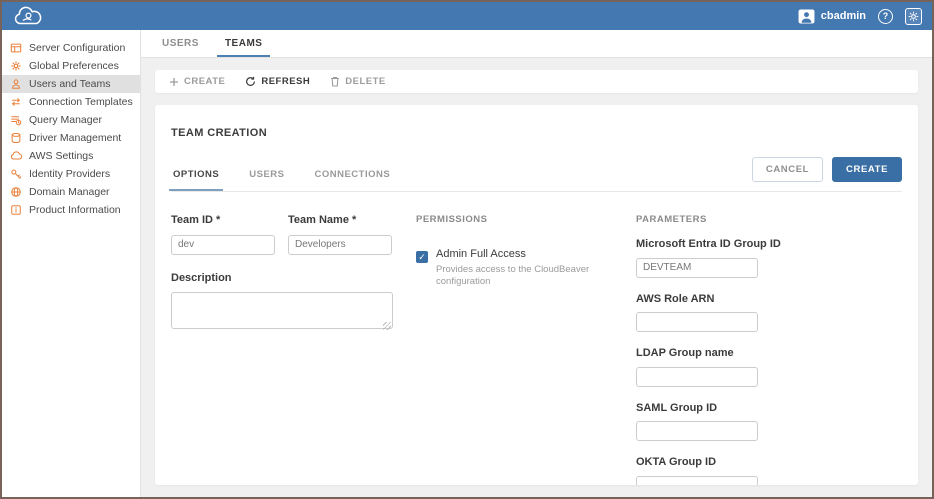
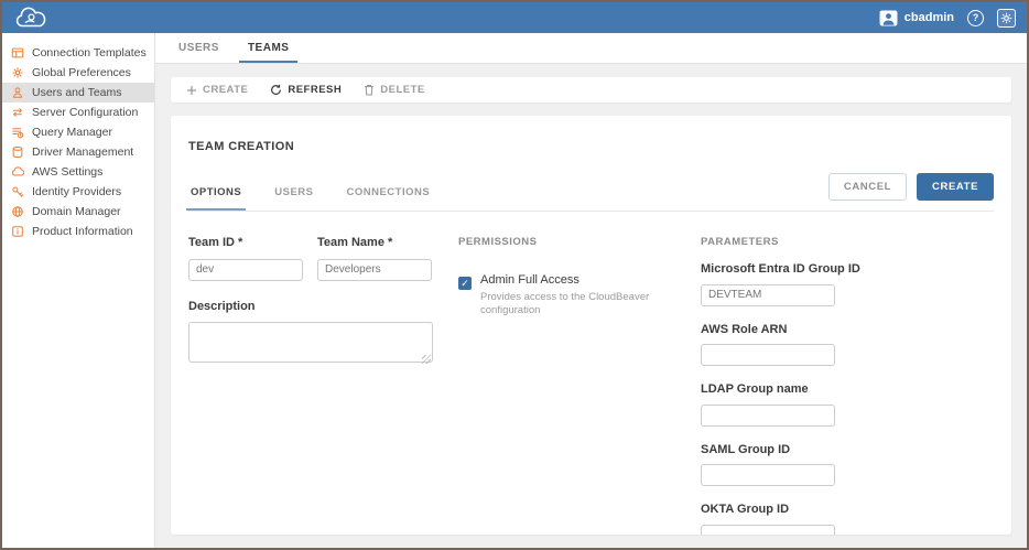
  cbadmin
  ?
- Server Configuration
+ Connection Templates
  Global Preferences
  Users and Teams
- Connection Templates
+ Server Configuration
  Query Manager
  Driver Management
  AWS Settings
  Identity Providers
  Domain Manager
  Product Information
  USERS
  TEAMS
  CREATE
  REFRESH
  DELETE
  TEAM CREATION
  OPTIONS
  USERS
  CONNECTIONS
  CANCEL
  CREATE
  Team ID *
  dev
  Team Name *
  Developers
  Description
  PERMISSIONS
  ✓
  Admin Full Access
  Provides access to the CloudBeaver configuration
  PARAMETERS
  Microsoft Entra ID Group ID
  DEVTEAM
  AWS Role ARN
  LDAP Group name
  SAML Group ID
  OKTA Group ID
